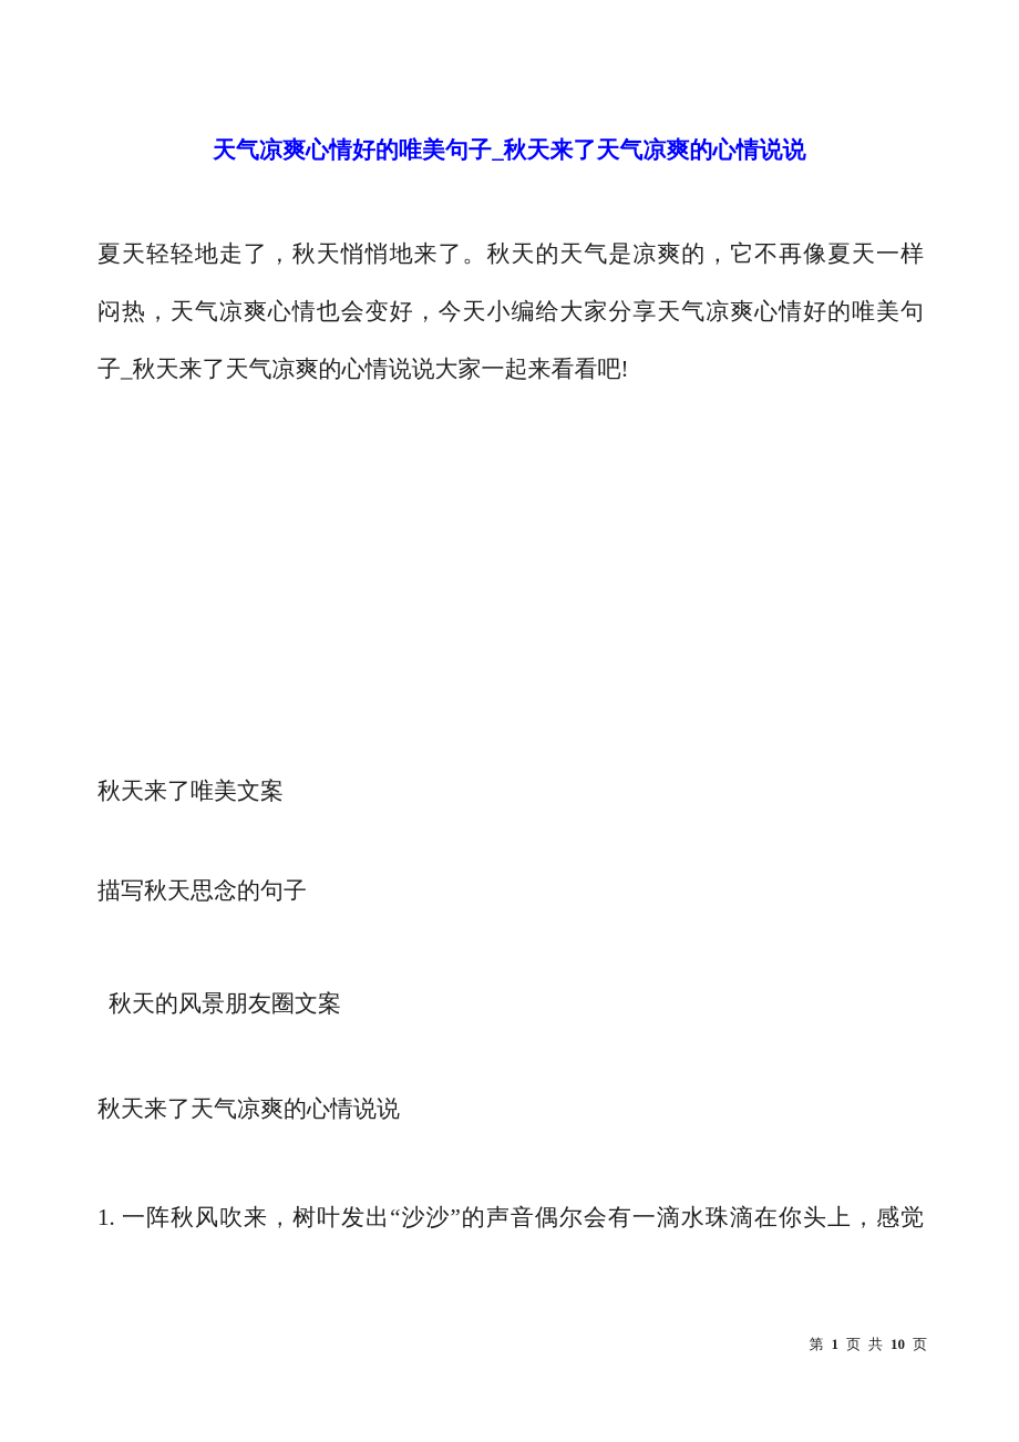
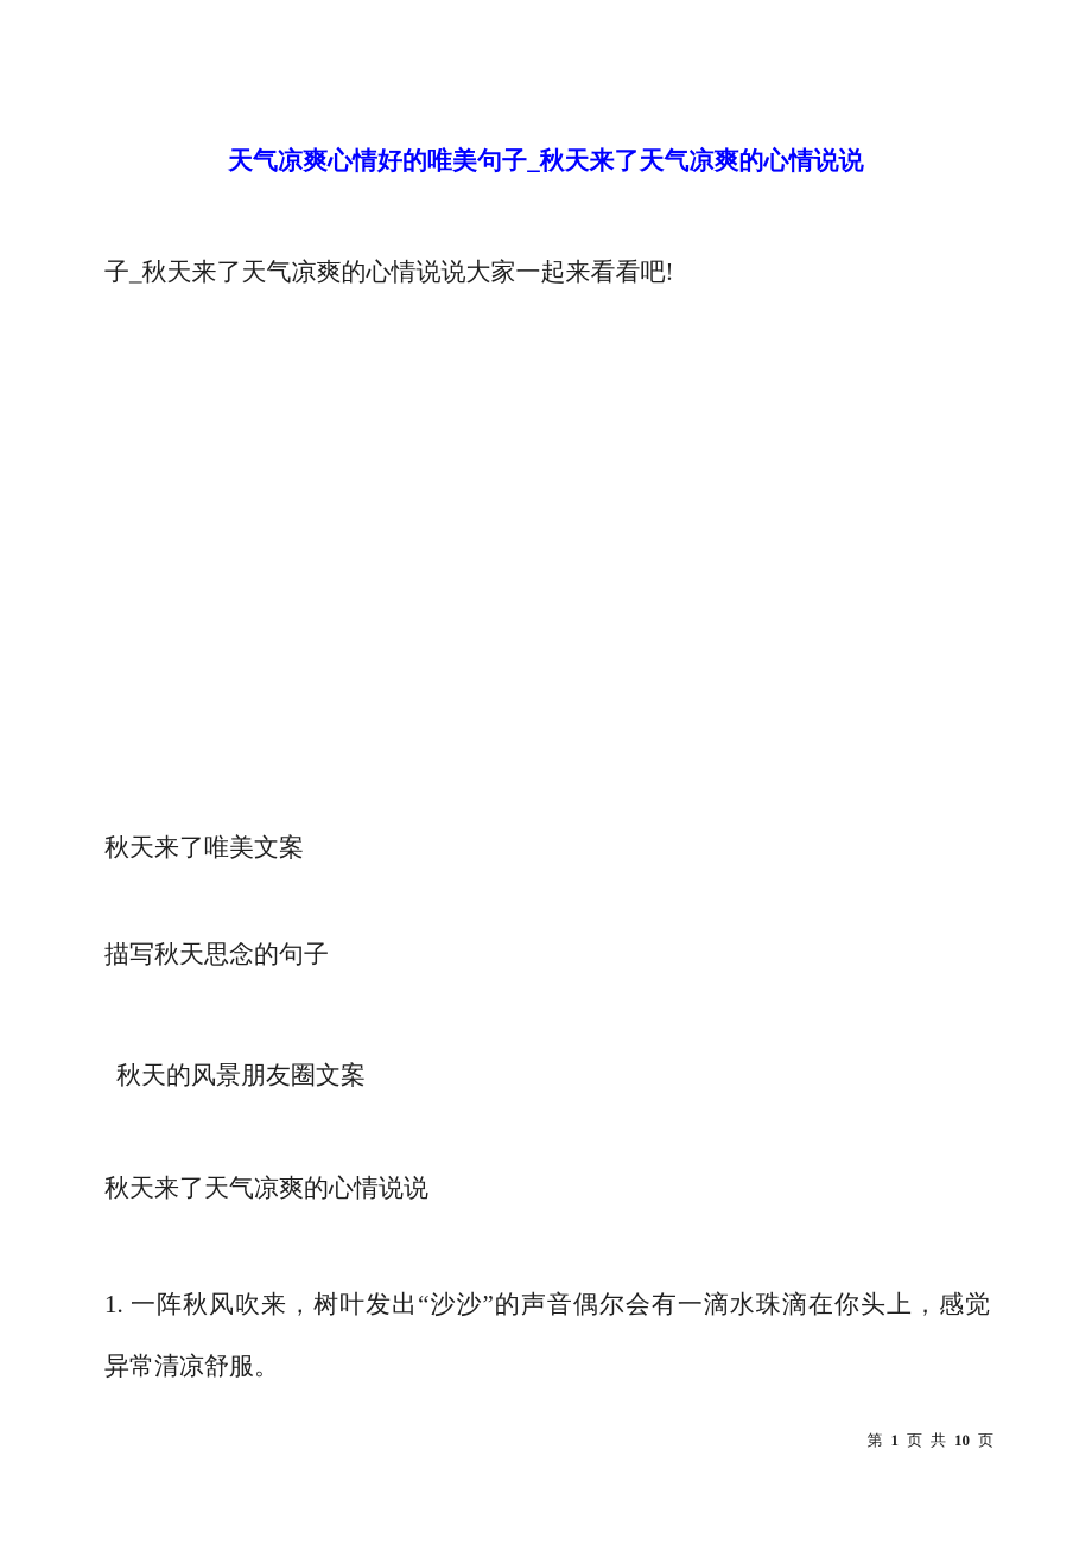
  天气凉爽心情好的唯美句子_秋天来了天气凉爽的心情说说
- 夏天轻轻地走了，秋天悄悄地来了。秋天的天气是凉爽的，它不再像夏天一样
- 闷热，天气凉爽心情也会变好，今天小编给大家分享天气凉爽心情好的唯美句
  子_秋天来了天气凉爽的心情说说大家一起来看看吧!
  秋天来了唯美文案
  描写秋天思念的句子
  秋天的风景朋友圈文案
  秋天来了天气凉爽的心情说说
  1. 一阵秋风吹来，树叶发出“沙沙”的声音偶尔会有一滴水珠滴在你头上，感觉
+ 异常清凉舒服。
  第
  1
  页
  共
  10
  页
